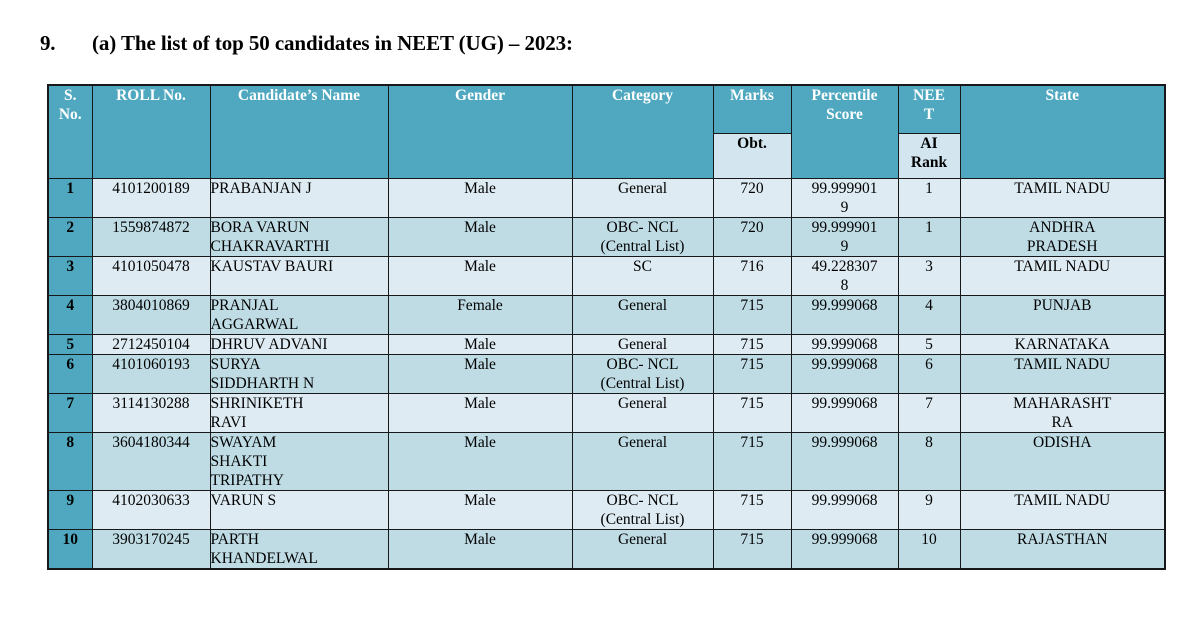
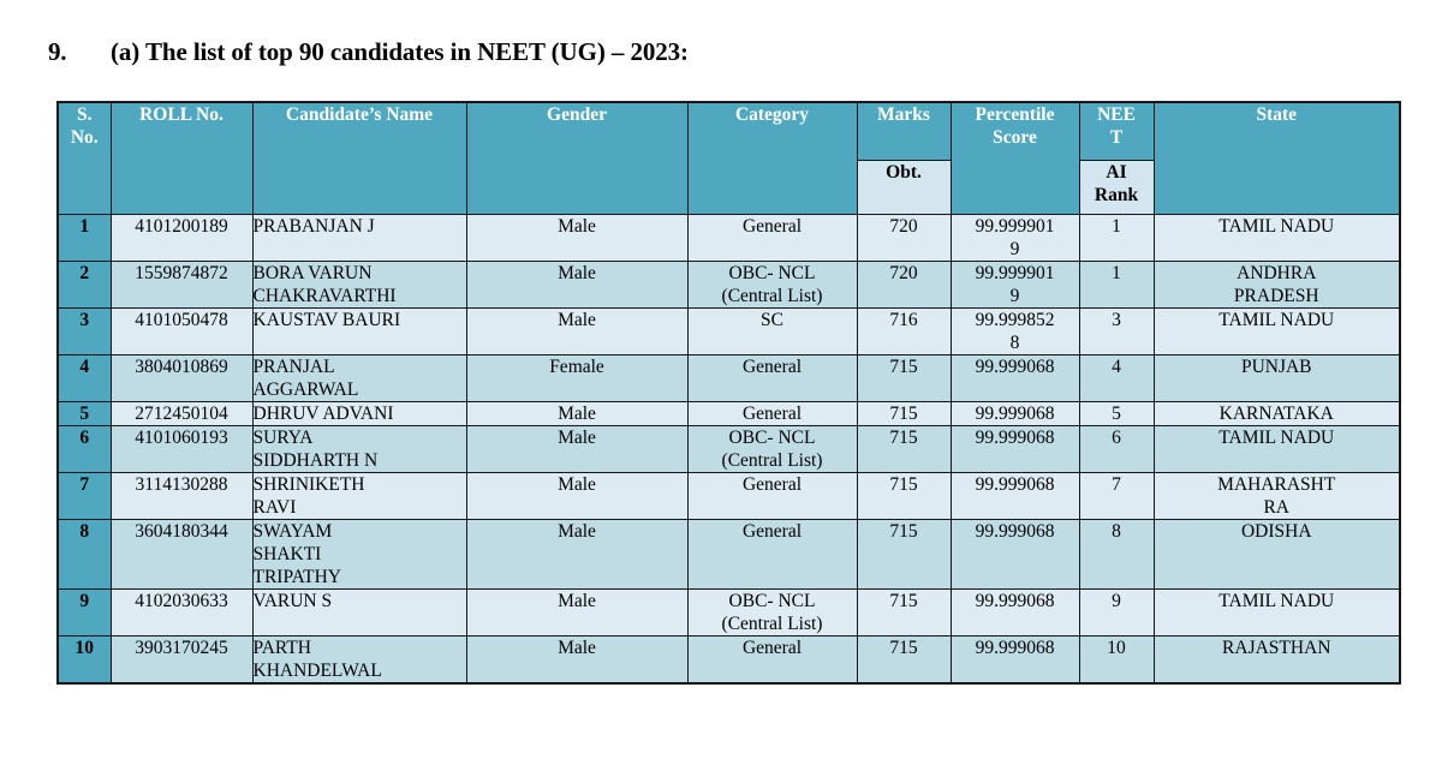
  9.
- (a) The list of top 50 candidates in NEET (UG) – 2023:
+ (a) The list of top 90 candidates in NEET (UG) – 2023:
  S. No.	ROLL No.	Candidate’s Name	Gender	Category	Marks	Percentile Score	NEE T	State
  Obt.	AI Rank
  1	4101200189	PRABANJAN J	Male	General	720	99.9999019	1	TAMIL NADU
  2	1559874872	BORA VARUNCHAKRAVARTHI	Male	OBC- NCL(Central List)	720	99.9999019	1	ANDHRAPRADESH
- 3	4101050478	KAUSTAV BAURI	Male	SC	716	49.2283078	3	TAMIL NADU
+ 3	4101050478	KAUSTAV BAURI	Male	SC	716	99.9998528	3	TAMIL NADU
  4	3804010869	PRANJALAGGARWAL	Female	General	715	99.999068	4	PUNJAB
  5	2712450104	DHRUV ADVANI	Male	General	715	99.999068	5	KARNATAKA
  6	4101060193	SURYASIDDHARTH N	Male	OBC- NCL(Central List)	715	99.999068	6	TAMIL NADU
  7	3114130288	SHRINIKETHRAVI	Male	General	715	99.999068	7	MAHARASHTRA
  8	3604180344	SWAYAMSHAKTITRIPATHY	Male	General	715	99.999068	8	ODISHA
  9	4102030633	VARUN S	Male	OBC- NCL(Central List)	715	99.999068	9	TAMIL NADU
  10	3903170245	PARTHKHANDELWAL	Male	General	715	99.999068	10	RAJASTHAN
